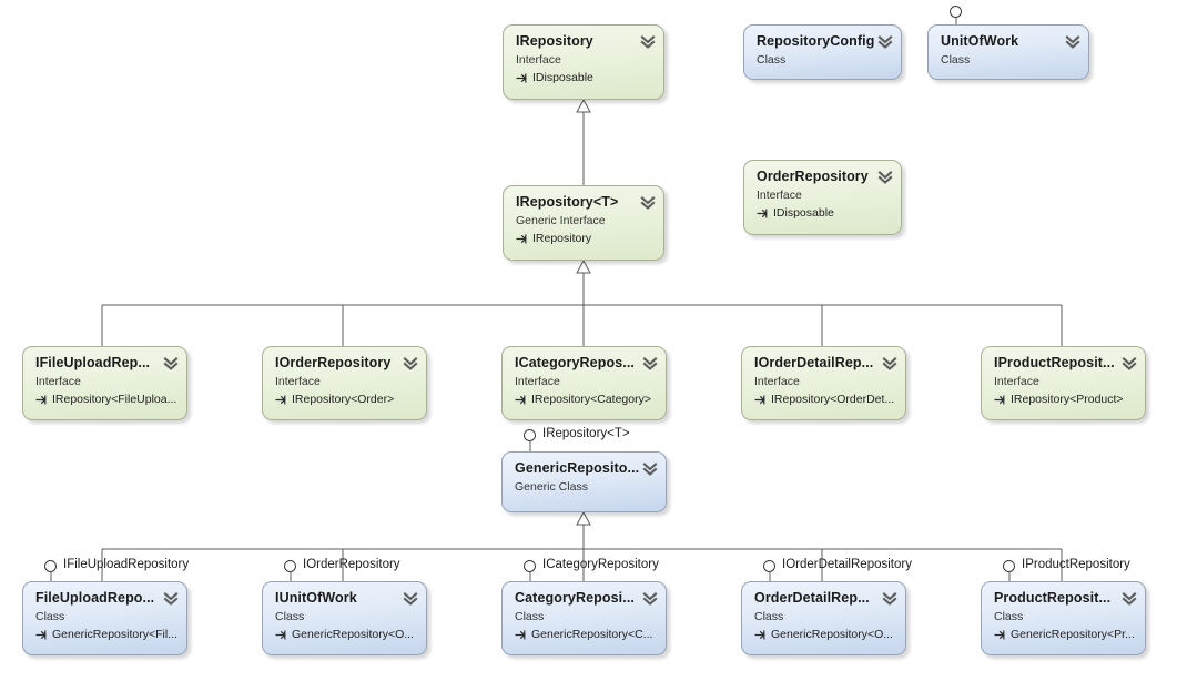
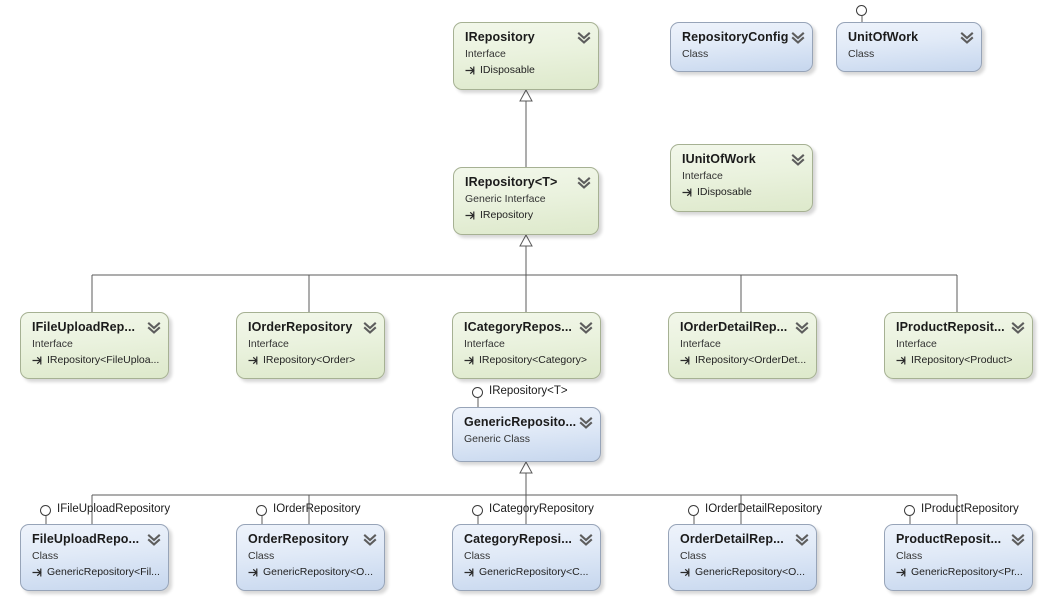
  IRepository
  Interface
  IDisposable
  RepositoryConfig
  Class
  UnitOfWork
  Class
- OrderRepository
+ IUnitOfWork
  Interface
  IDisposable
  IRepository<T>
  Generic Interface
  IRepository
  IFileUploadRep...
  Interface
  IRepository<FileUploa...
  IOrderRepository
  Interface
  IRepository<Order>
  ICategoryRepos...
  Interface
  IRepository<Category>
  IOrderDetailRep...
  Interface
  IRepository<OrderDet...
  IProductReposit...
  Interface
  IRepository<Product>
  GenericReposito...
  Generic Class
  FileUploadRepo...
  Class
  GenericRepository<Fil...
- IUnitOfWork
+ OrderRepository
  Class
  GenericRepository<O...
  CategoryReposi...
  Class
  GenericRepository<C...
  OrderDetailRep...
  Class
  GenericRepository<O...
  ProductReposit...
  Class
  GenericRepository<Pr...
  IRepository<T>
  IFileUploadRepository
  IOrderRepository
  ICategoryRepository
  IOrderDetailRepository
  IProductRepository
